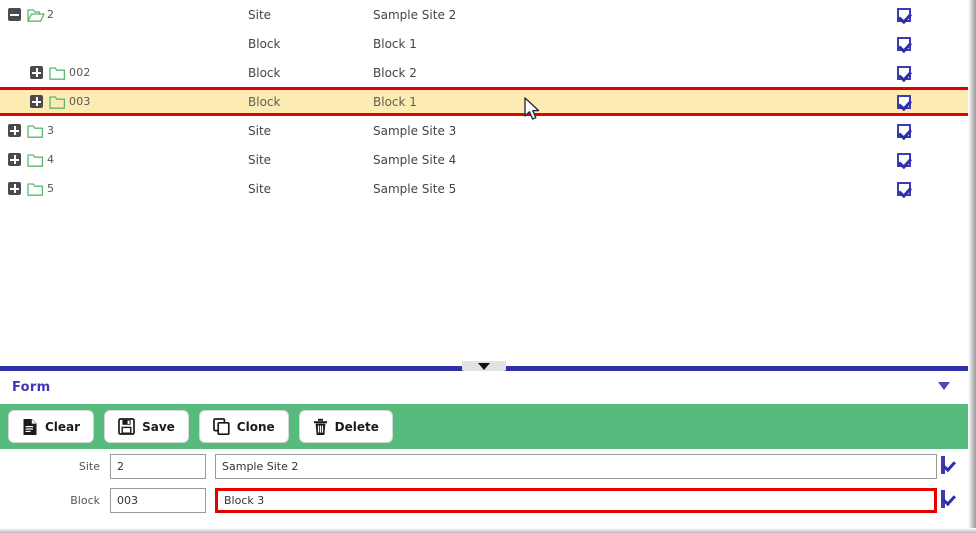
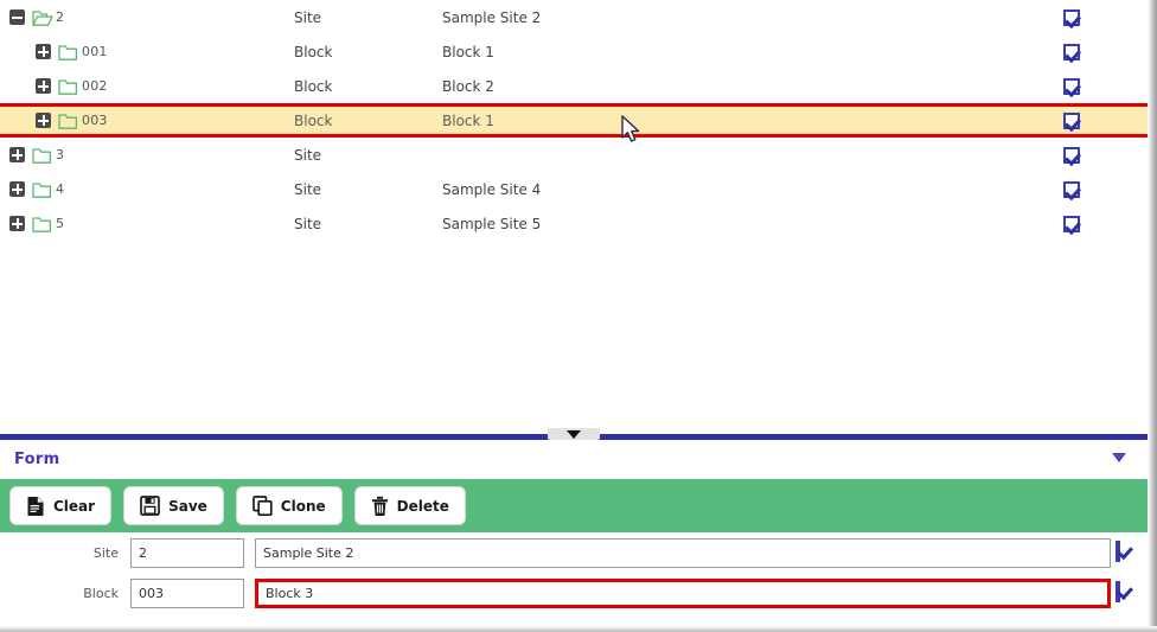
  2
  Site
  Sample Site 2
+ 001
  Block
  Block 1
  002
  Block
  Block 2
  003
  Block
  Block 1
  3
  Site
- Sample Site 3
  4
  Site
  Sample Site 4
  5
  Site
  Sample Site 5
  Form
  Clear
  Save
  Clone
  Delete
  Site
  2
  Sample Site 2
  Block
  003
  Block 3
